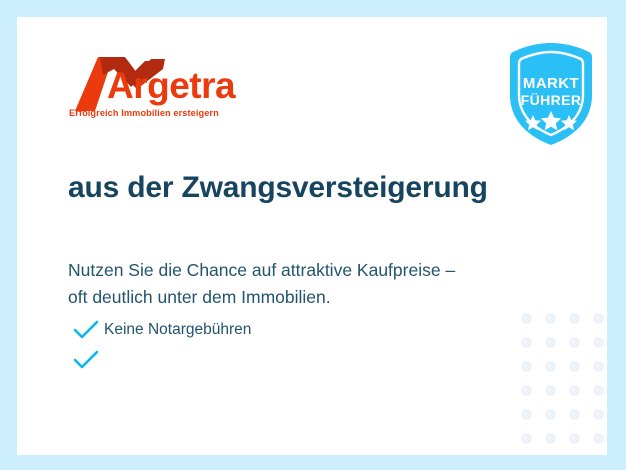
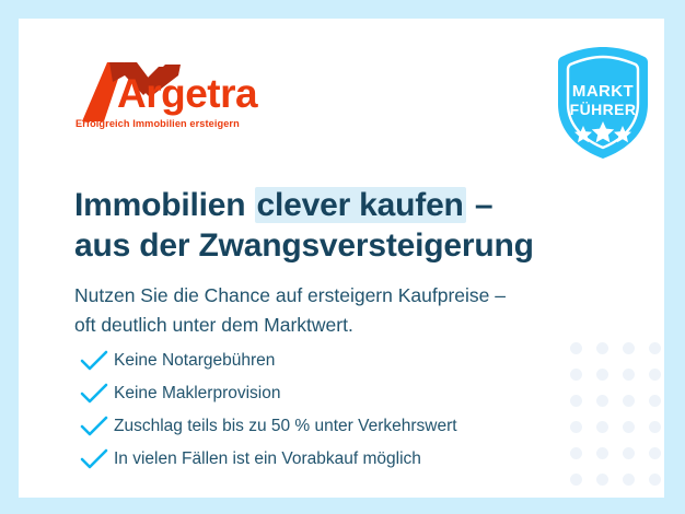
  Argetra
  Erfolgreich Immobilien ersteigern
  MARKT
  FÜHRER
+ Immobilien clever kaufen –
  aus der Zwangsversteigerung
- Nutzen Sie die Chance auf attraktive Kaufpreise –
+ Nutzen Sie die Chance auf ersteigern Kaufpreise –
- oft deutlich unter dem Immobilien.
+ oft deutlich unter dem Marktwert.
  Keine Notargebühren
+ Keine Maklerprovision
+ Zuschlag teils bis zu 50 % unter Verkehrswert
+ In vielen Fällen ist ein Vorabkauf möglich
